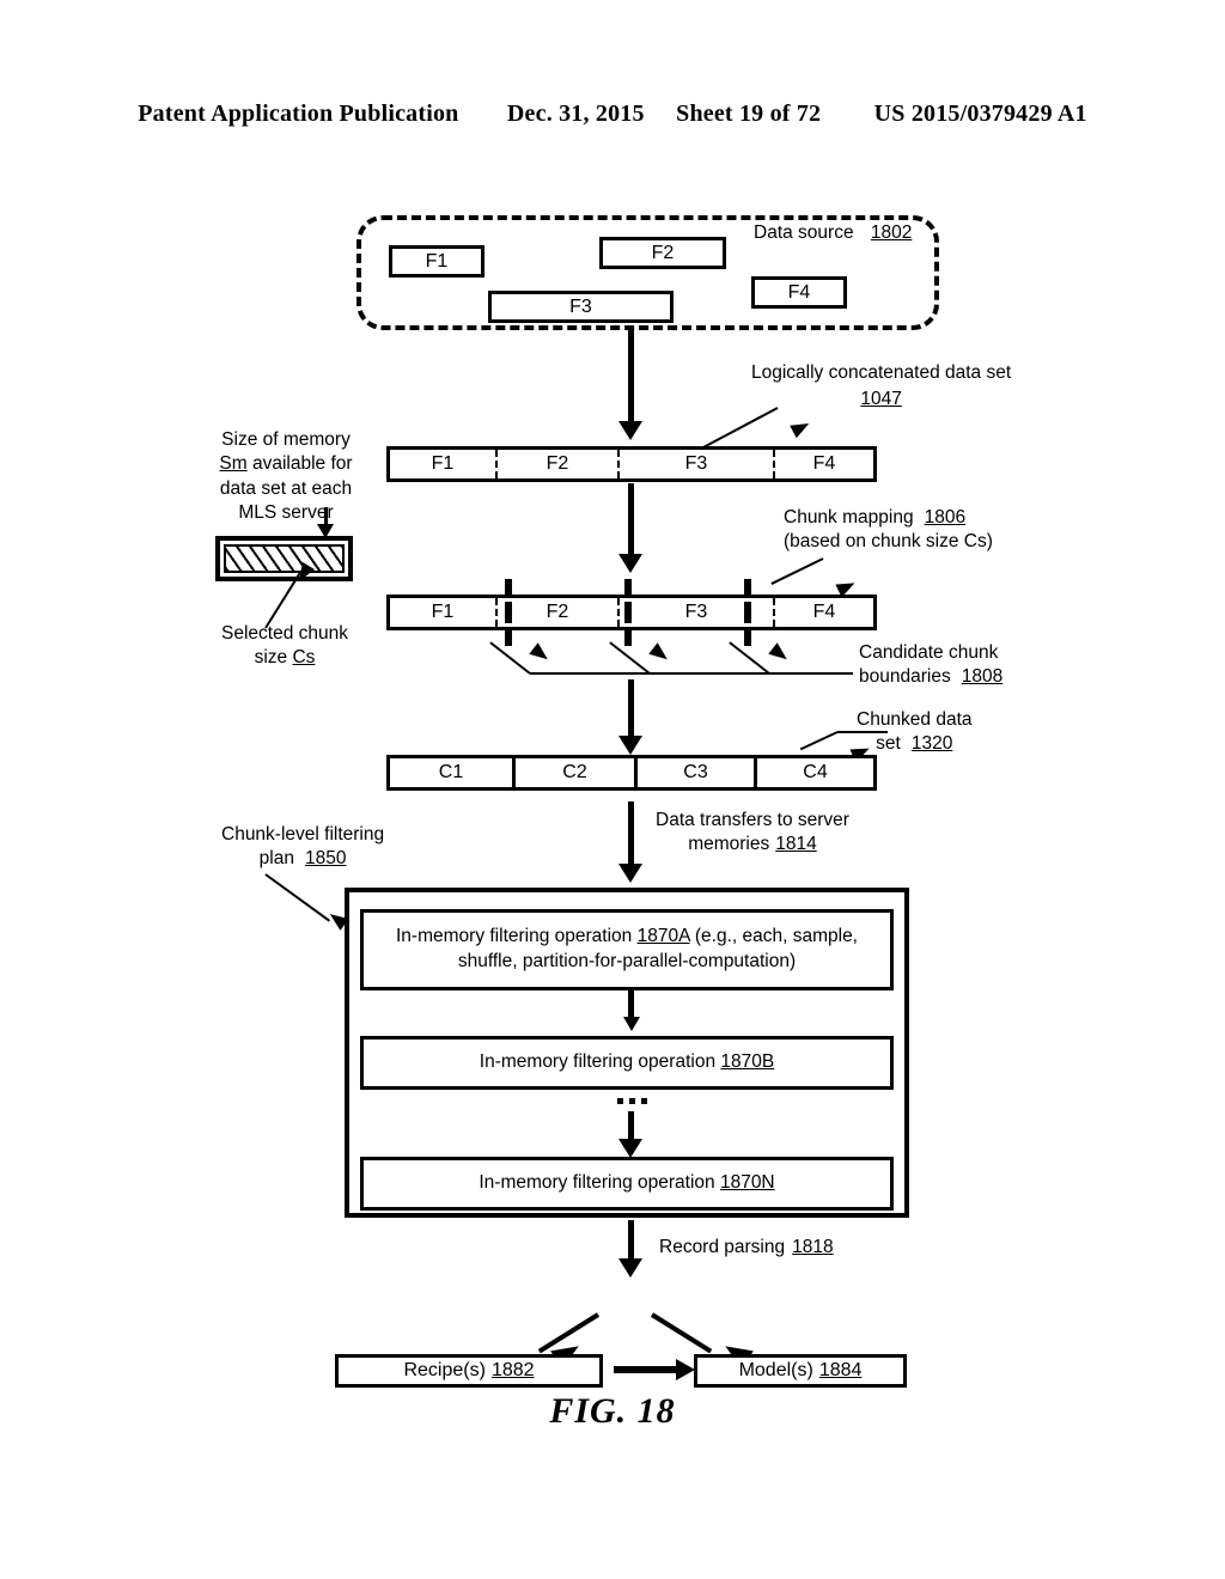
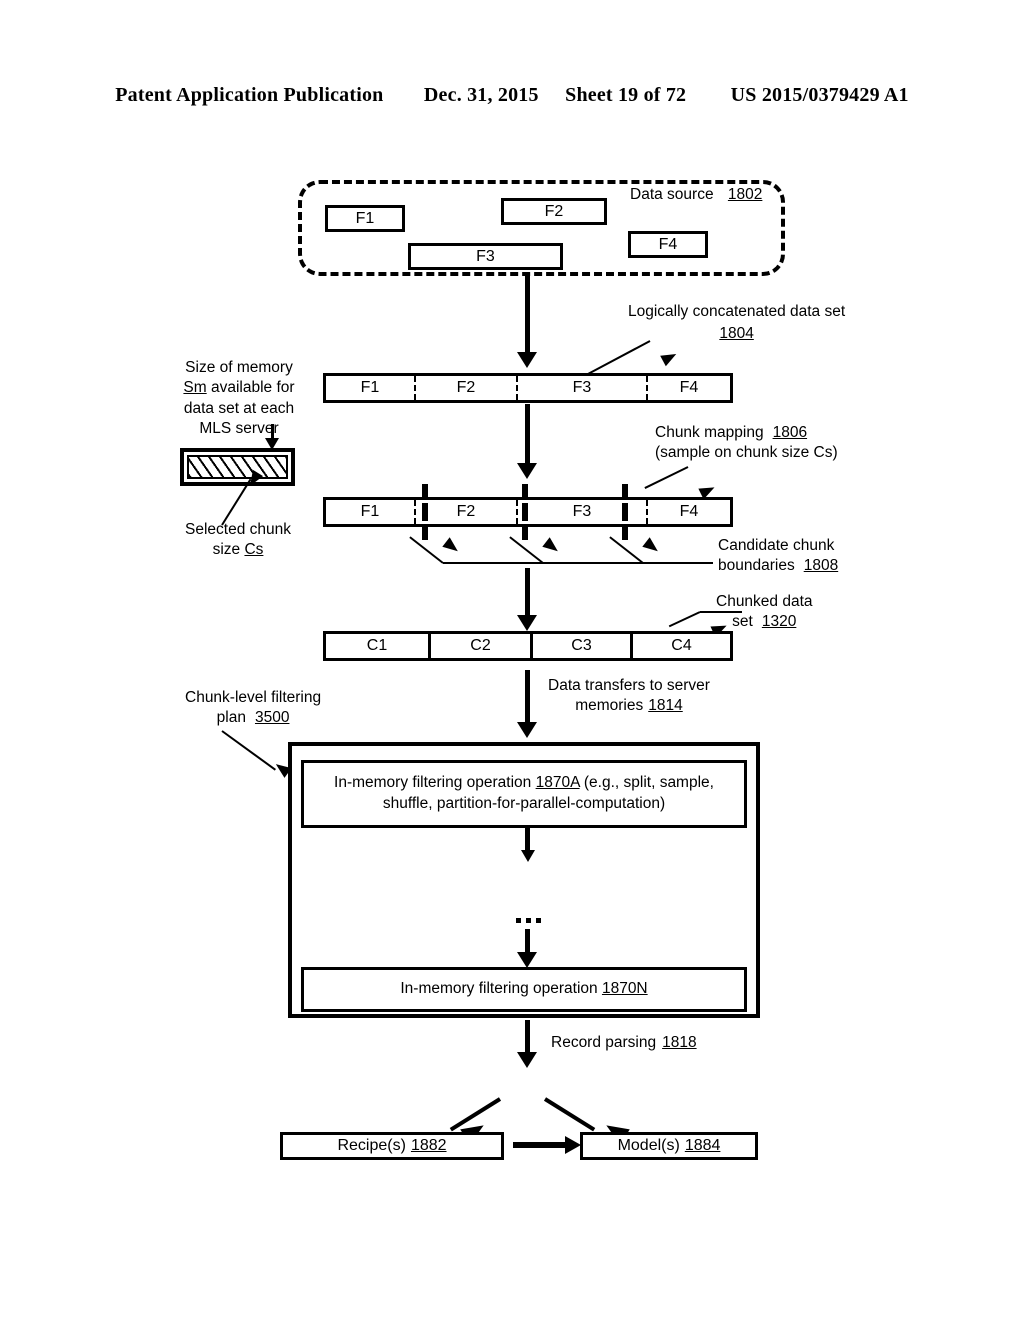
  Patent Application Publication Dec. 31, 2015 Sheet 19 of 72 US 2015/0379429 A1
  Data source 1802
  F1
  F2
  F3
  F4
  Logically concatenated data set
- 1047
+ 1804
  F1
  F2
  F3
  F4
  Size of memory
  Sm available for
  data set at each
  MLS server
  Selected chunk
  size Cs
  Chunk mapping 1806
- (based on chunk size Cs)
+ (sample on chunk size Cs)
  F1
  F2
  F3
  F4
  Candidate chunk
  boundaries 1808
  Chunked data
  set 1320
  C1
  C2
  C3
  C4
  Data transfers to server
  memories 1814
  Chunk-level filtering
- plan 1850
+ plan 3500
- In-memory filtering operation 1870A (e.g., each, sample, shuffle, partition-for-parallel-computation)
+ In-memory filtering operation 1870A (e.g., split, sample, shuffle, partition-for-parallel-computation)
- In-memory filtering operation 1870B
  In-memory filtering operation 1870N
  Record parsing 1818
  Recipe(s) 1882
  Model(s) 1884
- FIG. 18
